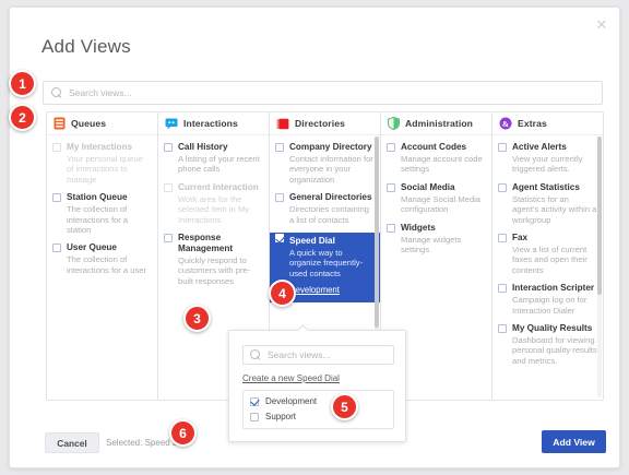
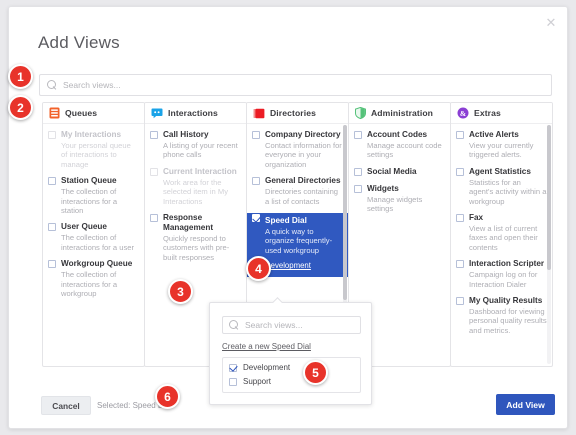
  ✕
  Add Views
  Search views...
  Queues
  My Interactions
  Your personal queue of interactions to manage
  Station Queue
  The collection of interactions for a station
  User Queue
  The collection of interactions for a user
+ Workgroup Queue
+ The collection of interactions for a workgroup
  Interactions
  Call History
  A listing of your recent phone calls
  Current Interaction
  Work area for the selected item in My Interactions
  Response Management
  Quickly respond to customers with pre-built responses
  Directories
  Company Directory
  Contact information for everyone in your organization
  General Directories
  Directories containing a list of contacts
  Speed Dial
- A quick way to organize frequently-used contacts
+ A quick way to organize frequently-used workgroup
  evelopment
  Administration
  Account Codes
  Manage account code settings
  Social Media
- Manage Social Media configuration
  Widgets
  Manage widgets settings
  &
  Extras
  Active Alerts
  View your currently triggered alerts.
  Agent Statistics
  Statistics for an agent's activity within a workgroup
  Fax
  View a list of current faxes and open their contents
  Interaction Scripter
  Campaign log on for Interaction Dialer
  My Quality Results
  Dashboard for viewing personal quality results and metrics.
  Search views...
  Create a new Speed Dial
  Development
  Support
  Cancel
  Selected: Speed
  Add View
  1
  2
  3
  4
  5
  6
